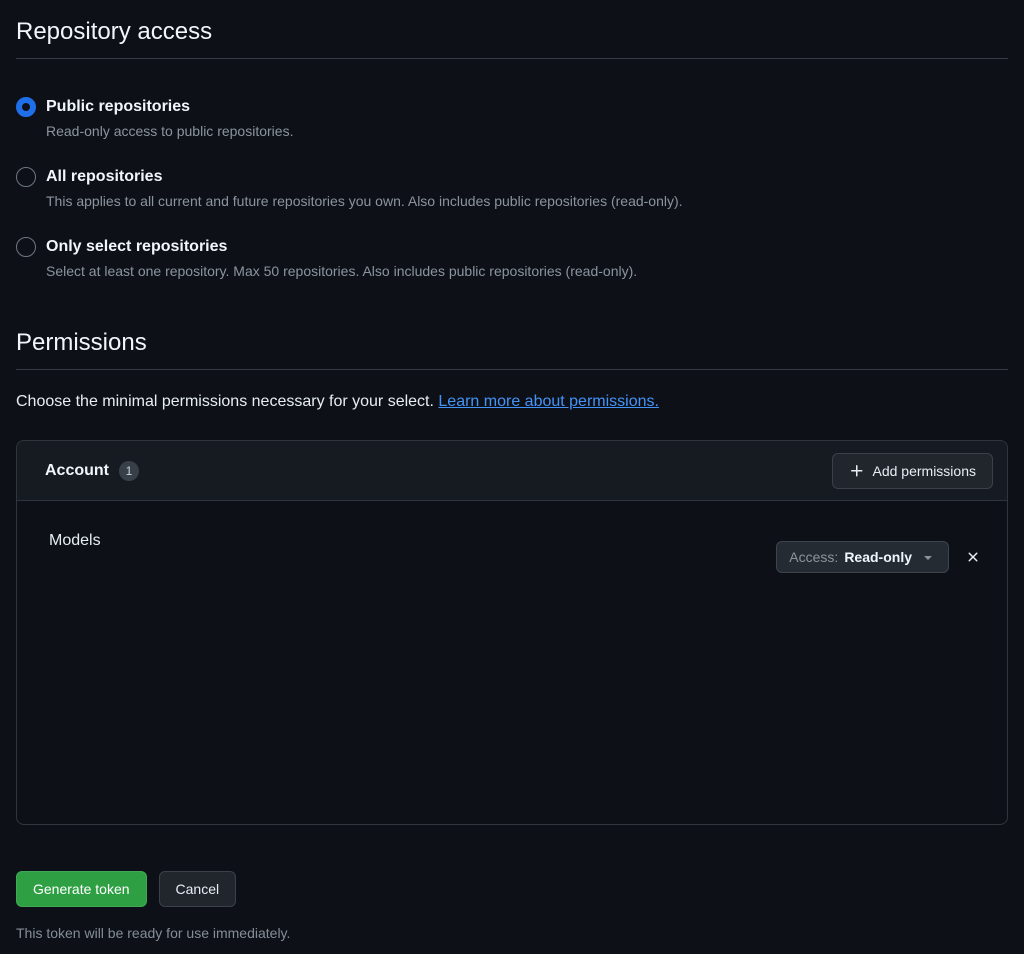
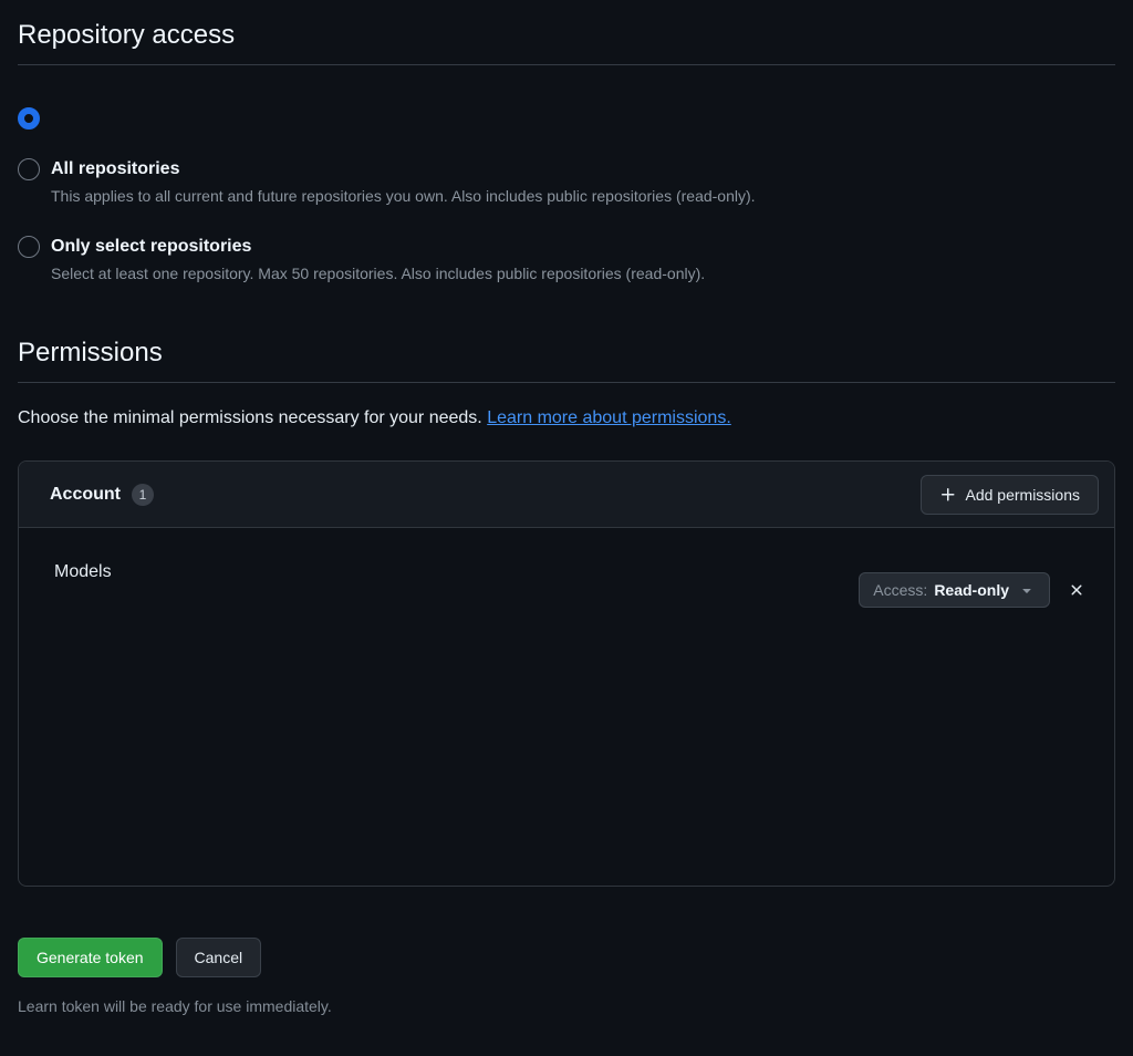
  Repository access
- Public repositories
- Read-only access to public repositories.
  All repositories
  This applies to all current and future repositories you own. Also includes public repositories (read-only).
  Only select repositories
  Select at least one repository. Max 50 repositories. Also includes public repositories (read-only).
  Permissions
- Choose the minimal permissions necessary for your select. Learn more about permissions.
+ Choose the minimal permissions necessary for your needs. Learn more about permissions.
  Account
  1
  Add permissions
  Models
  Access:
  Read-only
  Generate token
  Cancel
- This token will be ready for use immediately.
+ Learn token will be ready for use immediately.
